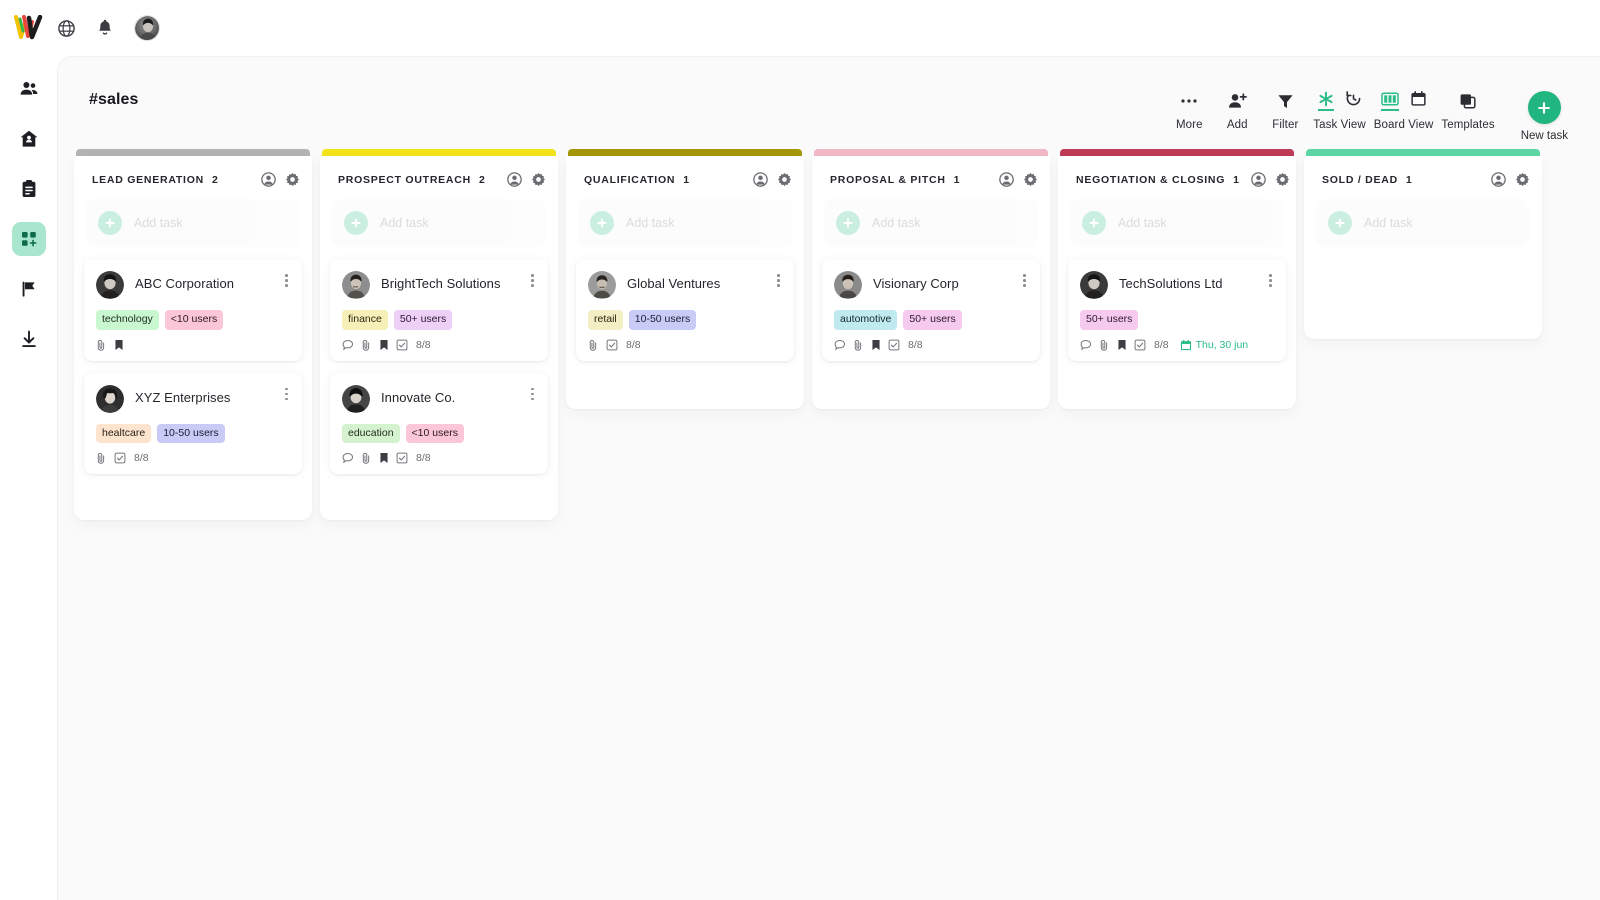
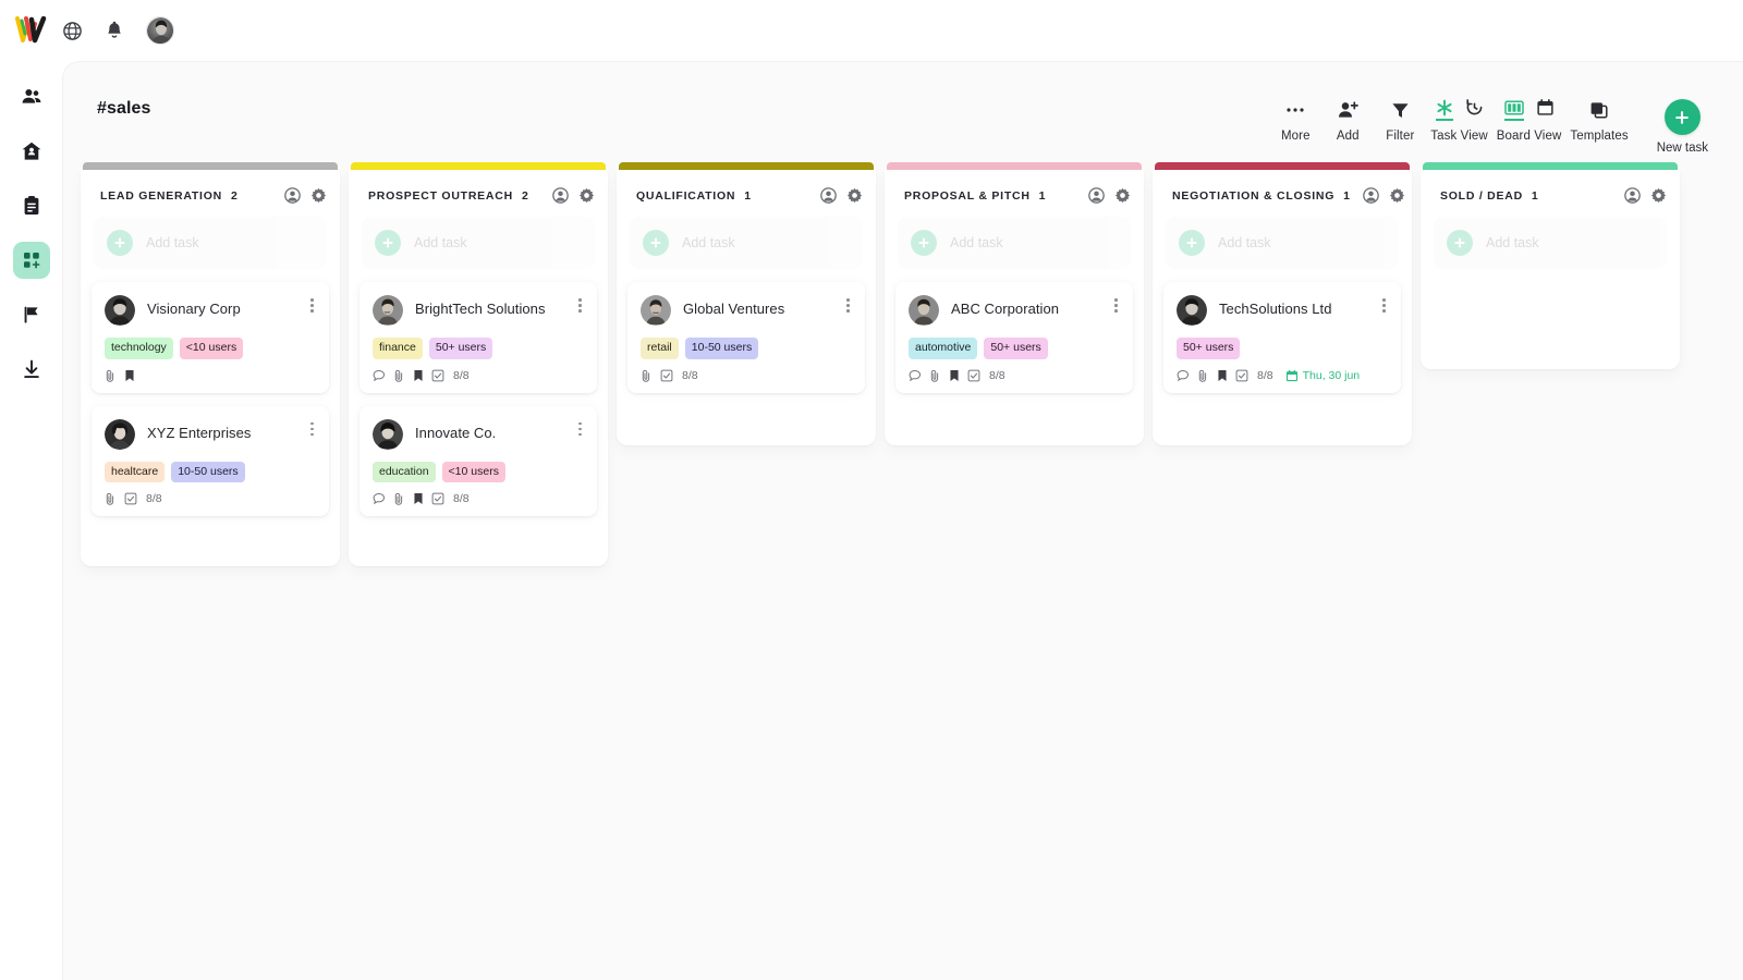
  #sales
  More
  Add
  Filter
  Task View
  Board View
  Templates
  New task
  LEAD GENERATION
  2
  Add task
- ABC Corporation
+ Visionary Corp
  technology
  <10 users
  XYZ Enterprises
  healtcare
  10-50 users
  8/8
  PROSPECT OUTREACH
  2
  Add task
  BrightTech Solutions
  finance
  50+ users
  8/8
  Innovate Co.
  education
  <10 users
  8/8
  QUALIFICATION
  1
  Add task
  Global Ventures
  retail
  10-50 users
  8/8
  PROPOSAL & PITCH
  1
  Add task
- Visionary Corp
+ ABC Corporation
  automotive
  50+ users
  8/8
  NEGOTIATION & CLOSING
  1
  Add task
  TechSolutions Ltd
  50+ users
  8/8
  Thu, 30 jun
  SOLD / DEAD
  1
  Add task
